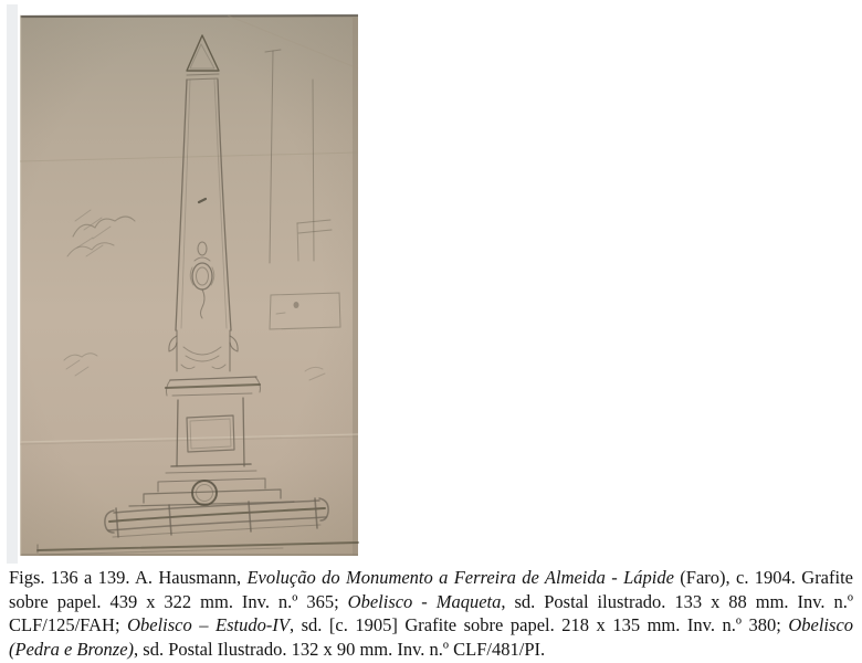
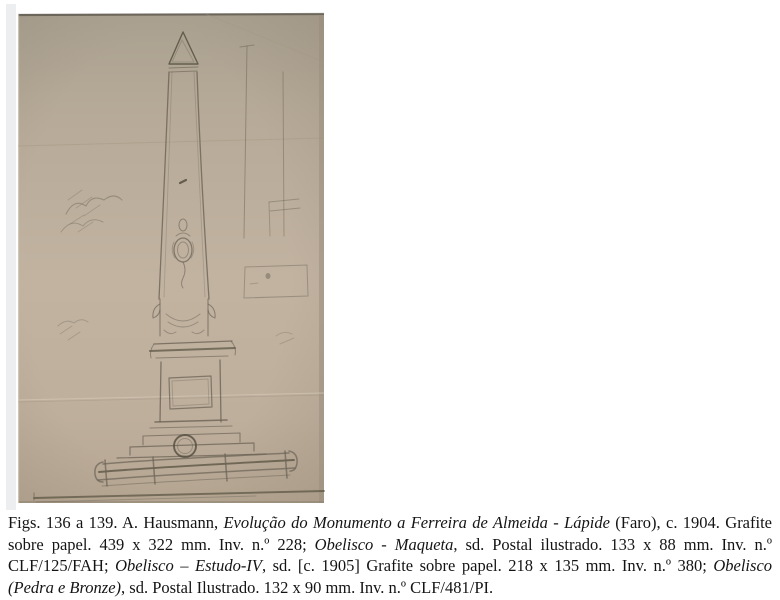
- Figs. 136 a 139. A. Hausmann, Evolução do Monumento a Ferreira de Almeida - Lápide (Faro), c. 1904. Grafite sobre papel. 439 x 322 mm. Inv. n.º 365; Obelisco - Maqueta, sd. Postal ilustrado. 133 x 88 mm. Inv. n.º CLF/125/FAH; Obelisco – Estudo-IV, sd. [c. 1905] Grafite sobre papel. 218 x 135 mm. Inv. n.º 380; Obelisco (Pedra e Bronze), sd. Postal Ilustrado. 132 x 90 mm. Inv. n.º CLF/481/PI.
+ Figs. 136 a 139. A. Hausmann, Evolução do Monumento a Ferreira de Almeida - Lápide (Faro), c. 1904. Grafite sobre papel. 439 x 322 mm. Inv. n.º 228; Obelisco - Maqueta, sd. Postal ilustrado. 133 x 88 mm. Inv. n.º CLF/125/FAH; Obelisco – Estudo-IV, sd. [c. 1905] Grafite sobre papel. 218 x 135 mm. Inv. n.º 380; Obelisco (Pedra e Bronze), sd. Postal Ilustrado. 132 x 90 mm. Inv. n.º CLF/481/PI.
